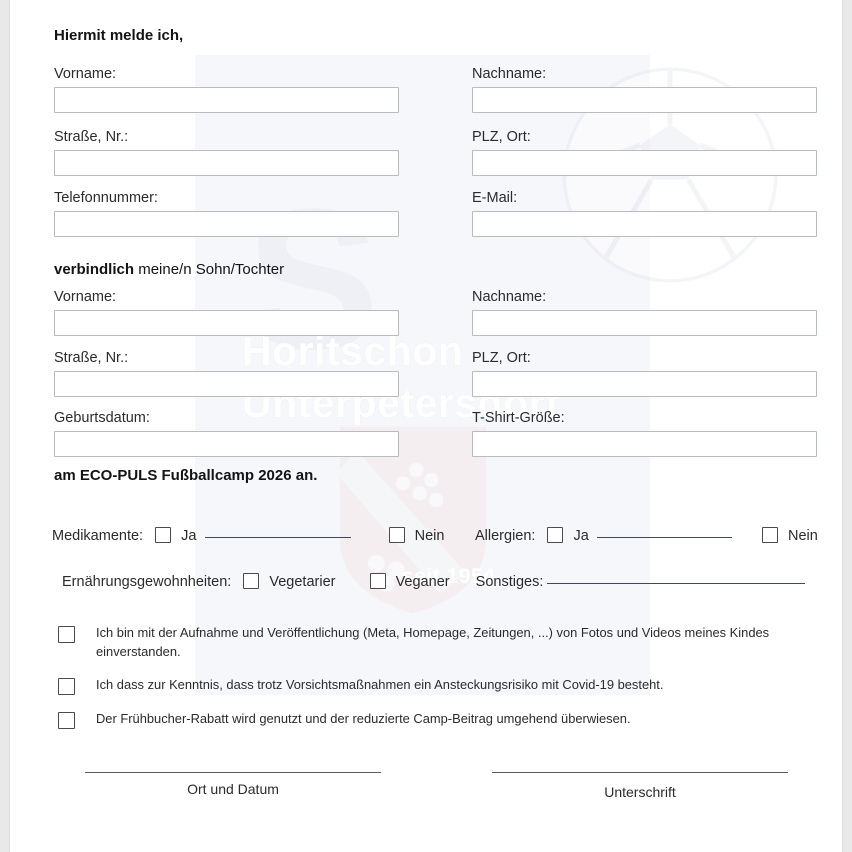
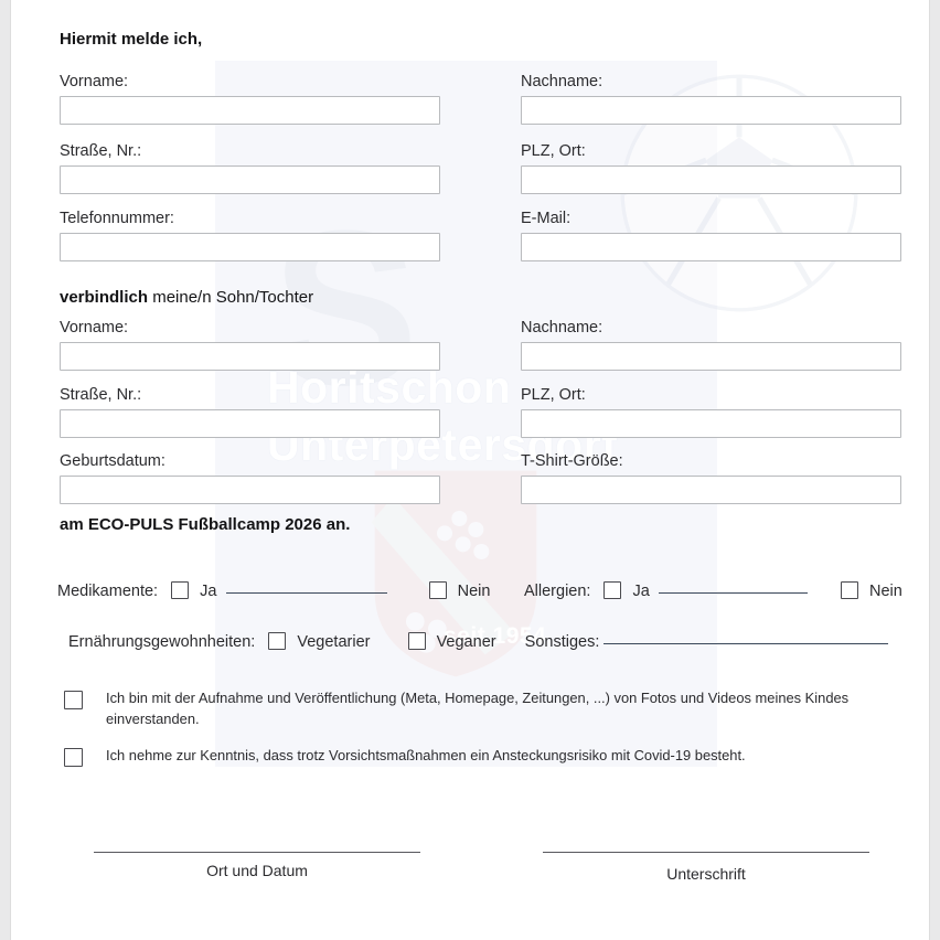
  S
  Horitschon
  Unterpetersdorf
  seit 1954
  Hiermit melde ich,
  Vorname:
  Nachname:
  Straße, Nr.:
  PLZ, Ort:
  Telefonnummer:
  E-Mail:
  verbindlich meine/n Sohn/Tochter
  Vorname:
  Nachname:
  Straße, Nr.:
  PLZ, Ort:
  Geburtsdatum:
  T-Shirt-Größe:
  am ECO-PULS Fußballcamp 2026 an.
  Medikamente: Ja Nein
  Allergien: Ja Nein
  Ernährungsgewohnheiten: Vegetarier Veganer Sonstiges:
  Ich bin mit der Aufnahme und Veröffentlichung (Meta, Homepage, Zeitungen, ...) von Fotos und Videos meines Kindes einverstanden.
- Ich dass zur Kenntnis, dass trotz Vorsichtsmaßnahmen ein Ansteckungsrisiko mit Covid-19 besteht.
+ Ich nehme zur Kenntnis, dass trotz Vorsichtsmaßnahmen ein Ansteckungsrisiko mit Covid-19 besteht.
- Der Frühbucher-Rabatt wird genutzt und der reduzierte Camp-Beitrag umgehend überwiesen.
  Ort und Datum
  Unterschrift
